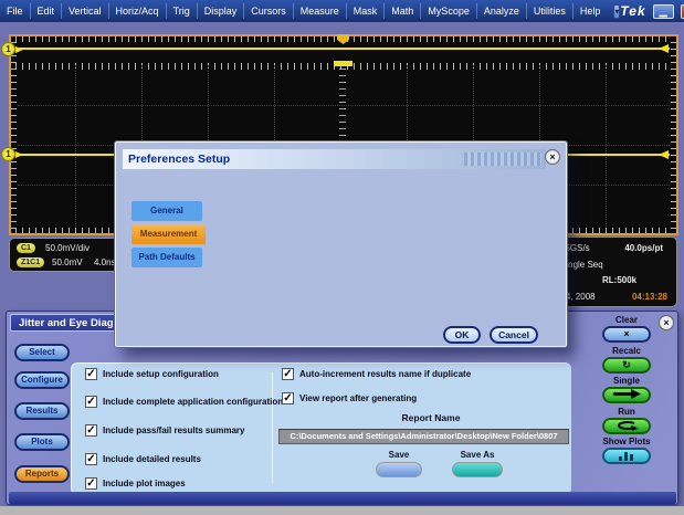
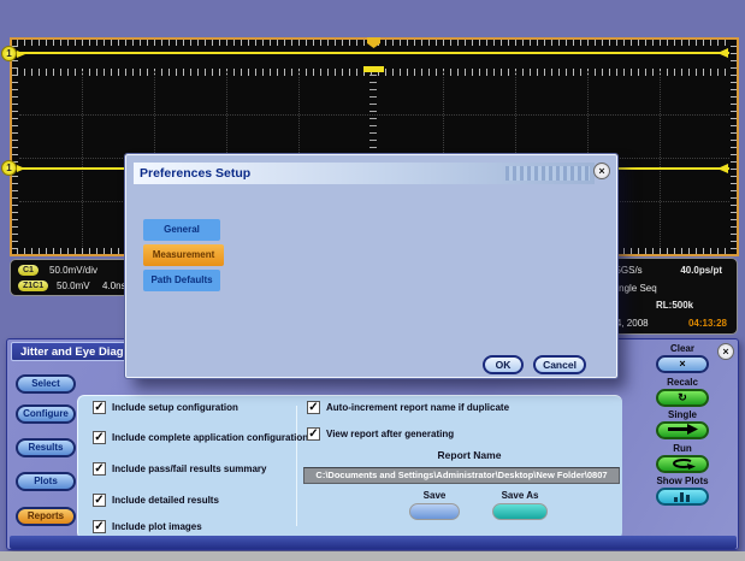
- File
- Edit
- Vertical
- Horiz/Acq
- Trig
- Display
- Cursors
- Measure
- Mask
- Math
- MyScope
- Analyze
- Utilities
- Help
- ▾
- Tek
- ▁
  1
  1
  50.0mV/div
  50.0mV
  4.0ns
  5GS/s
  40.0ps/pt
  ingle Seq
  RL:500k
  04:13:28
  Jitter and Eye Diag
  ×
  Select
  Configure
  Results
  Plots
  Reports
  Include setup configuration
  Include complete application configuration
  Include pass/fail results summary
  Include detailed results
  Include plot images
- Auto-increment results name if duplicate
+ Auto-increment report name if duplicate
  View report after generating
  Report Name
  C:\Documents and Settings\Administrator\Desktop\New Folder\0807
  Save
  Save As
  Clear
  ×
  Recalc
  ↻
  Single
  Run
  Show Plots
  Preferences Setup
  ×
  General
  Measurement
  Path Defaults
  OK
  Cancel
